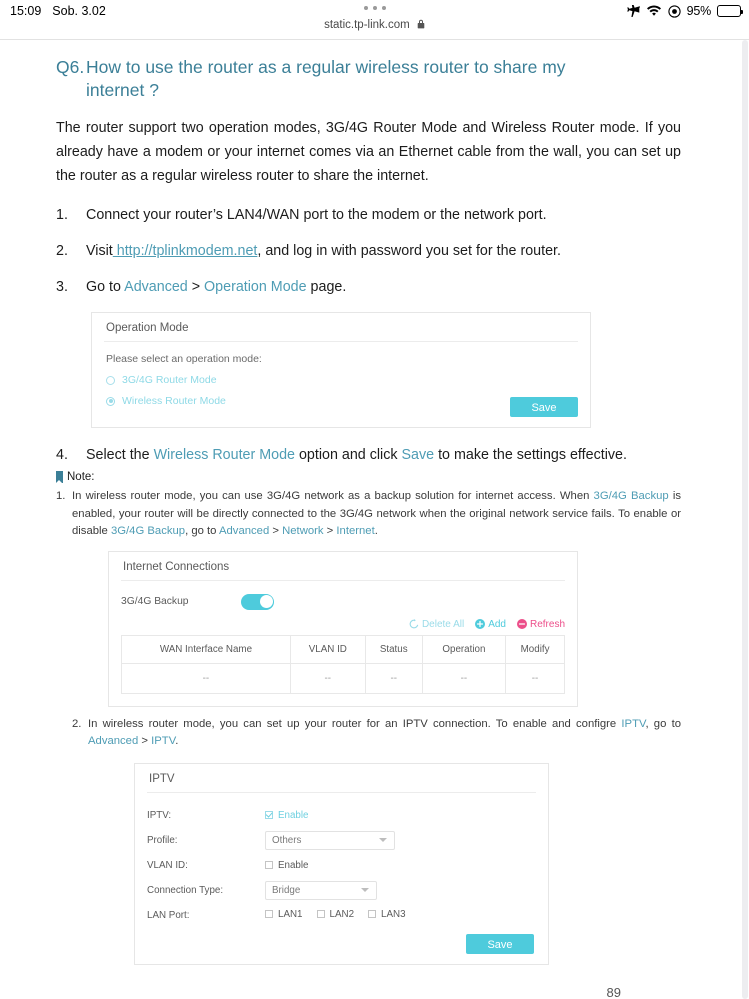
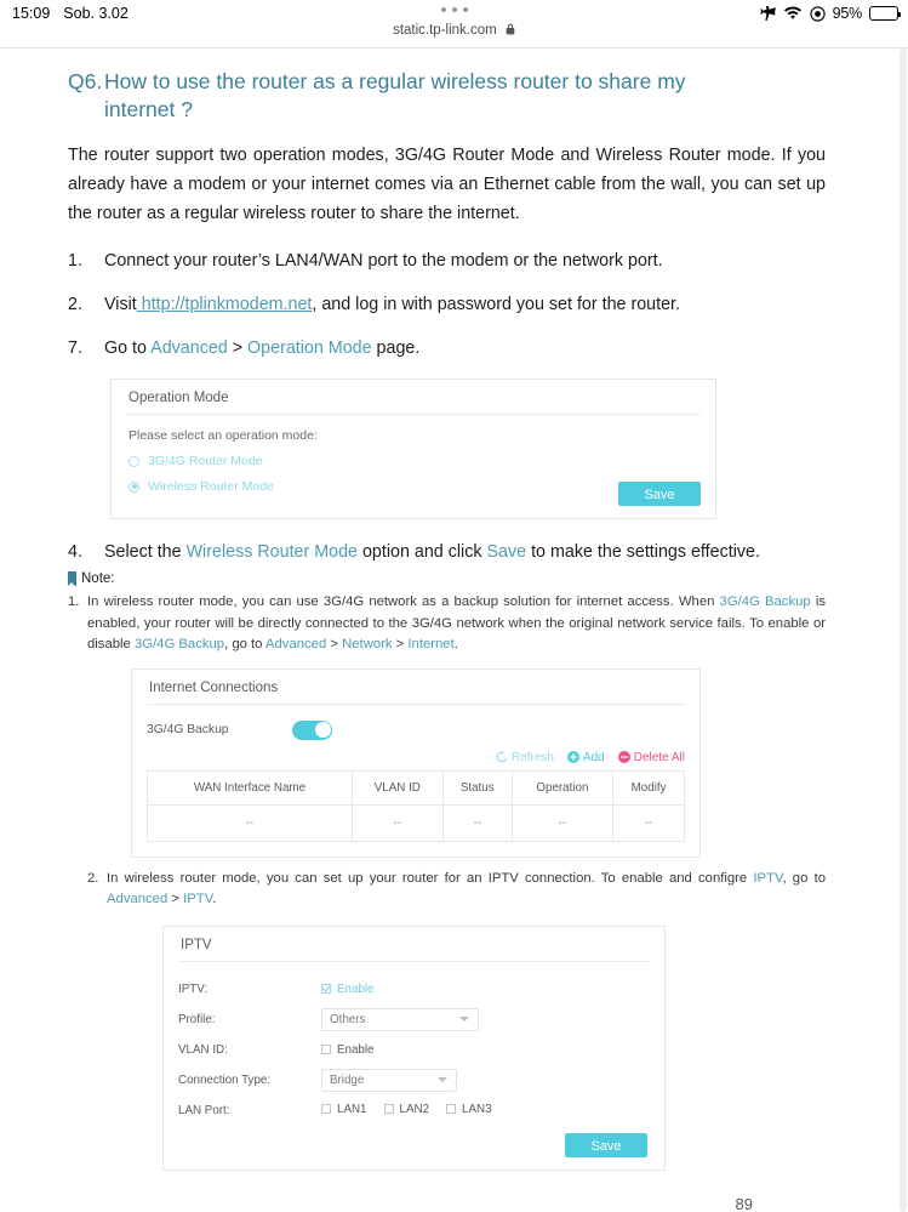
  15:09
  Sob. 3.02
  95%
  static.tp-link.com
  Q6.How to use the router as a regular wireless router to share my
  internet ?
  The router support two operation modes, 3G/4G Router Mode and Wireless Router mode. If you already have a modem or your internet comes via an Ethernet cable from the wall, you can set up the router as a regular wireless router to share the internet.
  1.
  Connect your router’s LAN4/WAN port to the modem or the network port.
  2.
  Visit http://tplinkmodem.net, and log in with password you set for the router.
- 3.
+ 7.
  Go to Advanced > Operation Mode page.
  Operation Mode
  Please select an operation mode:
  3G/4G Router Mode
  Wireless Router Mode
  Save
  4.
  Select the Wireless Router Mode option and click Save to make the settings effective.
  Note:
  1.
  In wireless router mode, you can use 3G/4G network as a backup solution for internet access. When 3G/4G Backup is enabled, your router will be directly connected to the 3G/4G network when the original network service fails. To enable or disable 3G/4G Backup, go to Advanced > Network > Internet.
  Internet Connections
  3G/4G Backup
- Delete All
+ Refresh
  Add
- Refresh
+ Delete All
  WAN Interface Name	VLAN ID	Status	Operation	Modify
  --	--	--	--	--
  2.
  In wireless router mode, you can set up your router for an IPTV connection. To enable and configre IPTV, go to Advanced > IPTV.
  IPTV
  IPTV:
  Enable
  Profile:
  Others
  VLAN ID:
  Enable
  Connection Type:
  Bridge
  LAN Port:
  LAN1
  LAN2
  LAN3
  Save
  89
